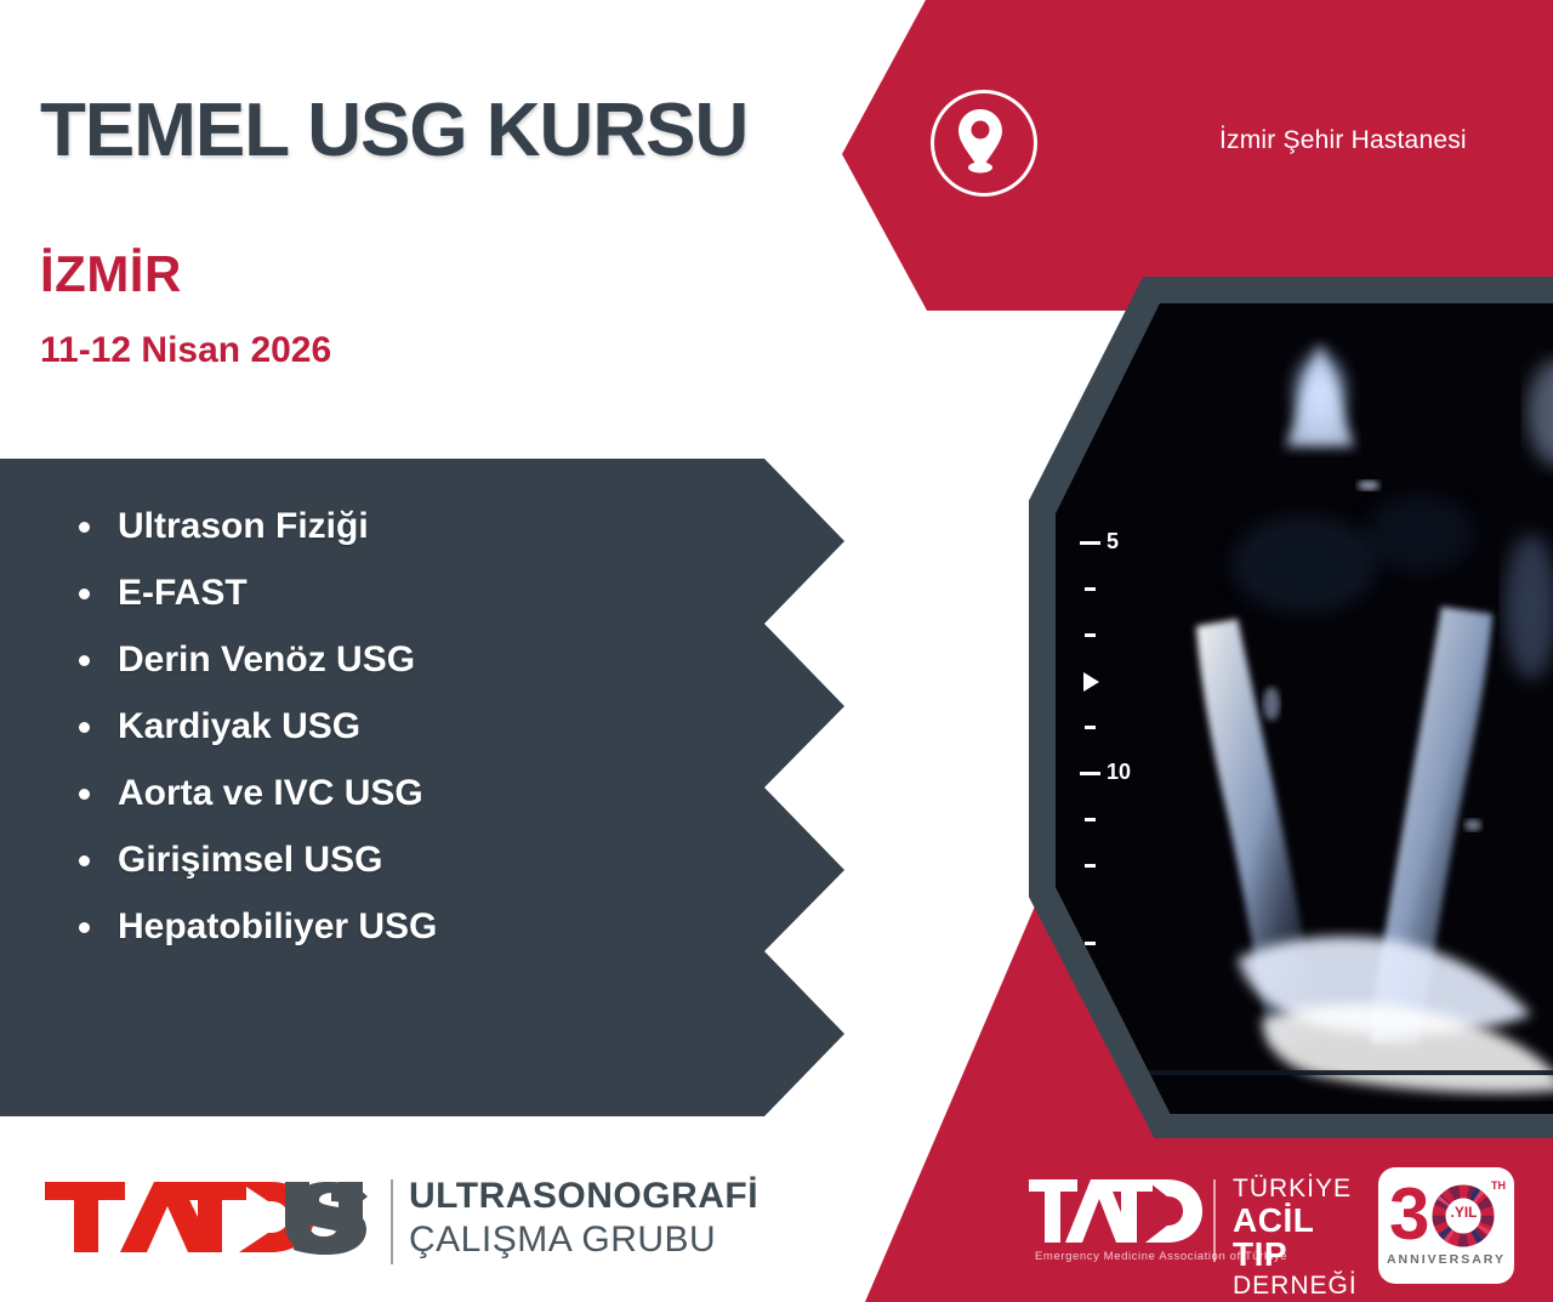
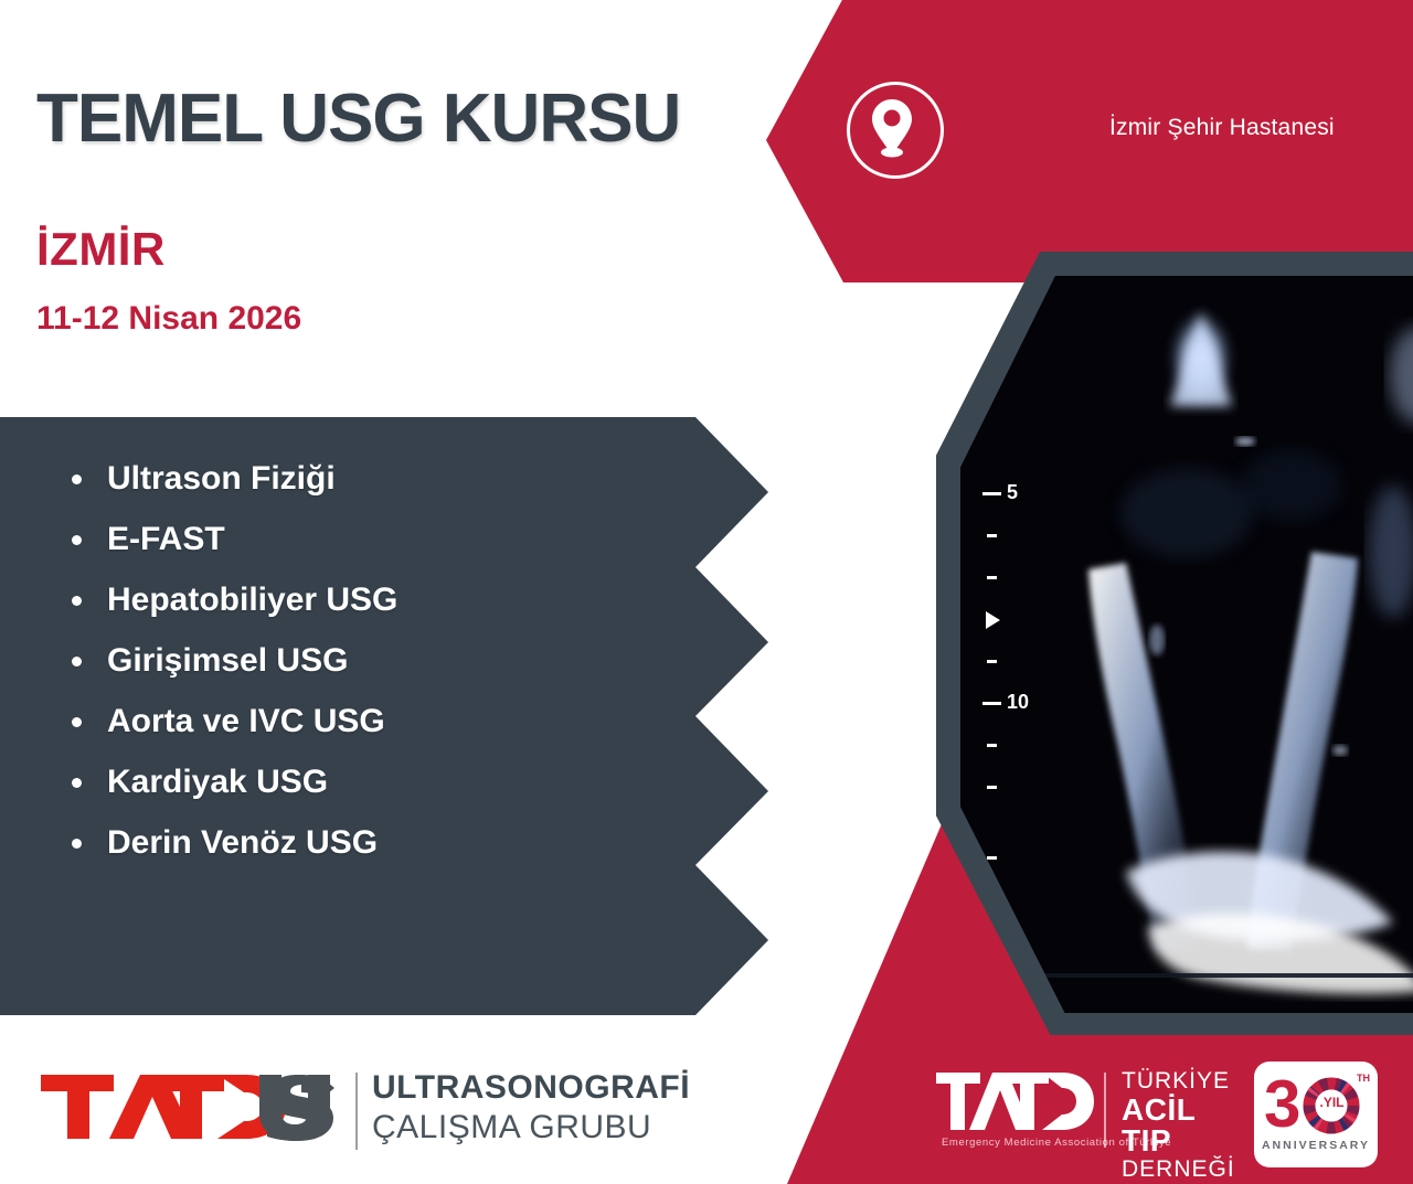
  İzmir Şehir Hastanesi
  5
  10
  TEMEL USG KURSU
  İZMİR
  11-12 Nisan 2026
  Ultrason Fiziği
  E-FAST
- Derin Venöz USG
+ Hepatobiliyer USG
- Kardiyak USG
+ Girişimsel USG
  Aorta ve IVC USG
- Girişimsel USG
+ Kardiyak USG
- Hepatobiliyer USG
+ Derin Venöz USG
  ULTRASONOGRAFİ
  ÇALIŞMA GRUBU
  Emergency Medicine Association of Türkiye
  TÜRKİYE
  ACİL TIP
  DERNEĞİ
  3
  .YIL
  TH
  ANNIVERSARY
